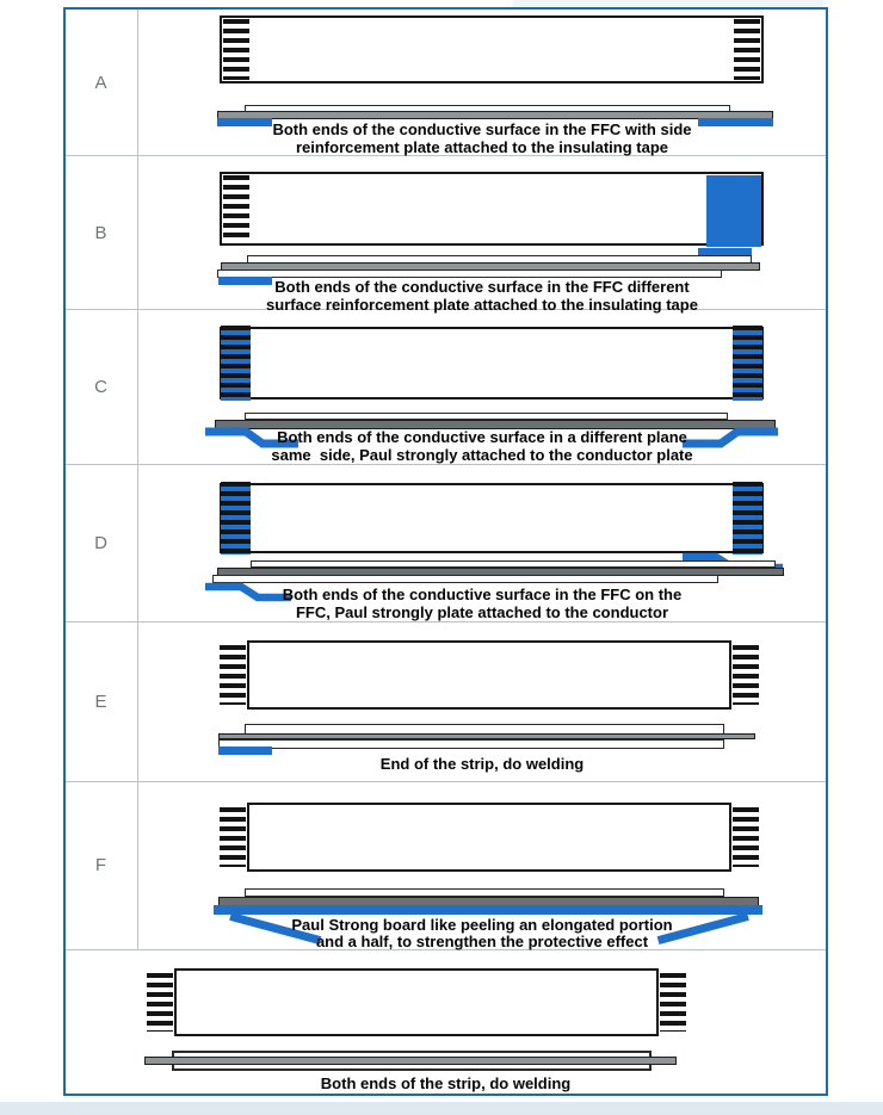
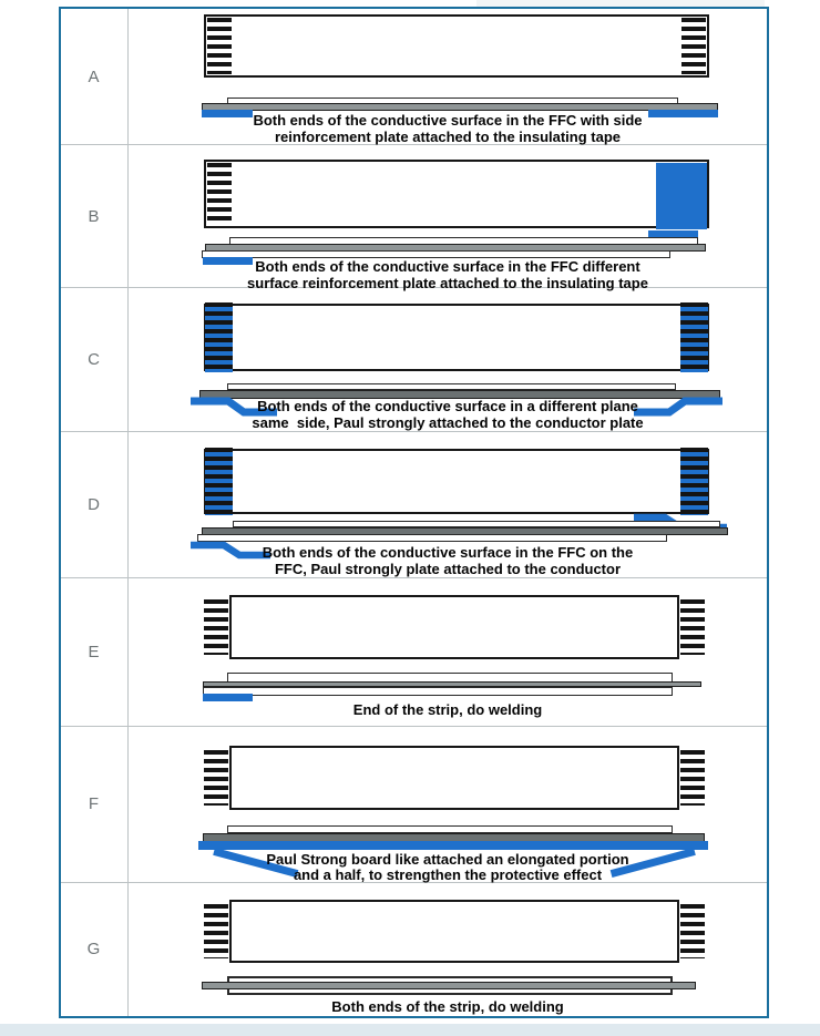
  A
  Both ends of the conductive surface in the FFC with side
  reinforcement plate attached to the insulating tape
  B
  Both ends of the conductive surface in the FFC different
  surface reinforcement plate attached to the insulating tape
  C
  Both ends of the conductive surface in a different plane
  same side, Paul strongly attached to the conductor plate
  D
  Both ends of the conductive surface in the FFC on the
  FFC, Paul strongly plate attached to the conductor
  E
  End of the strip, do welding
  F
- Paul Strong board like peeling an elongated portion
+ Paul Strong board like attached an elongated portion
  and a half, to strengthen the protective effect
+ G
  Both ends of the strip, do welding
